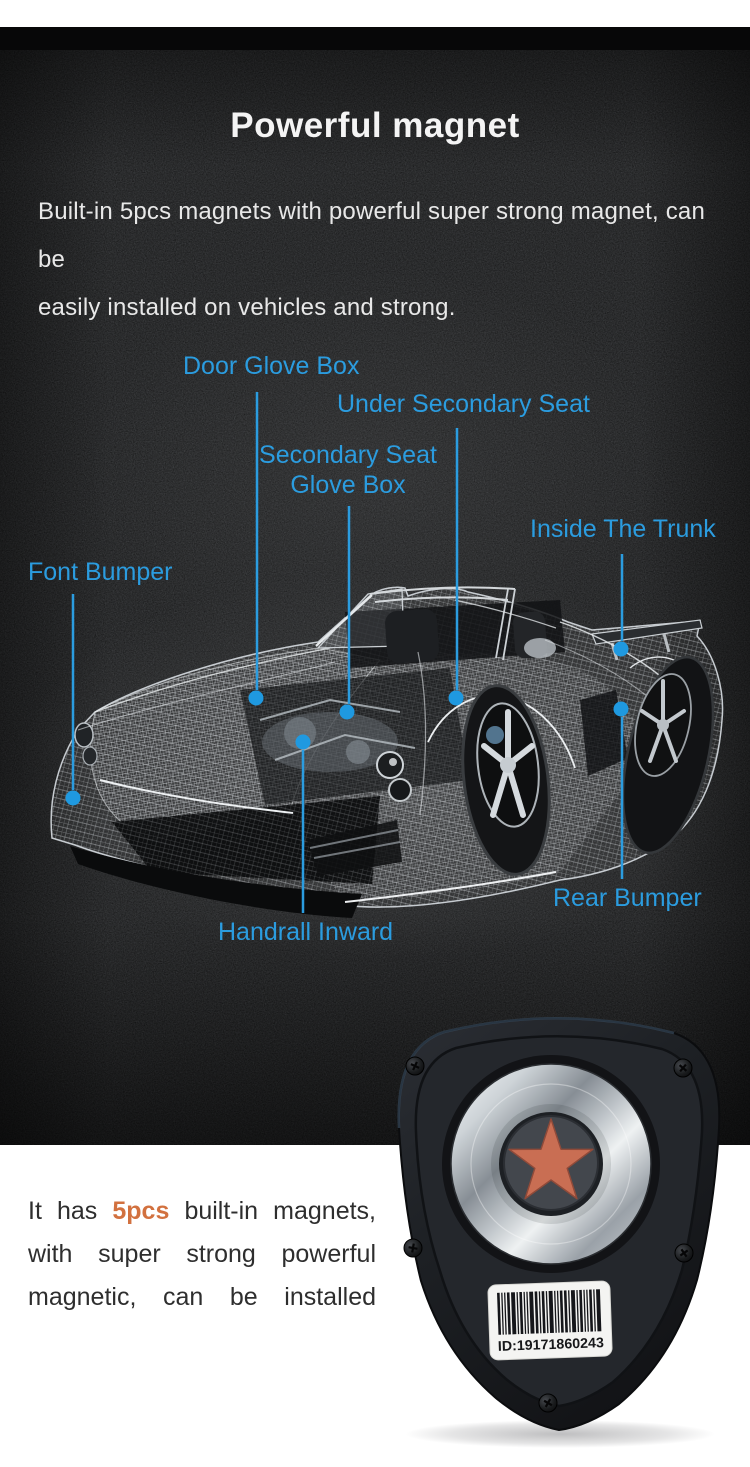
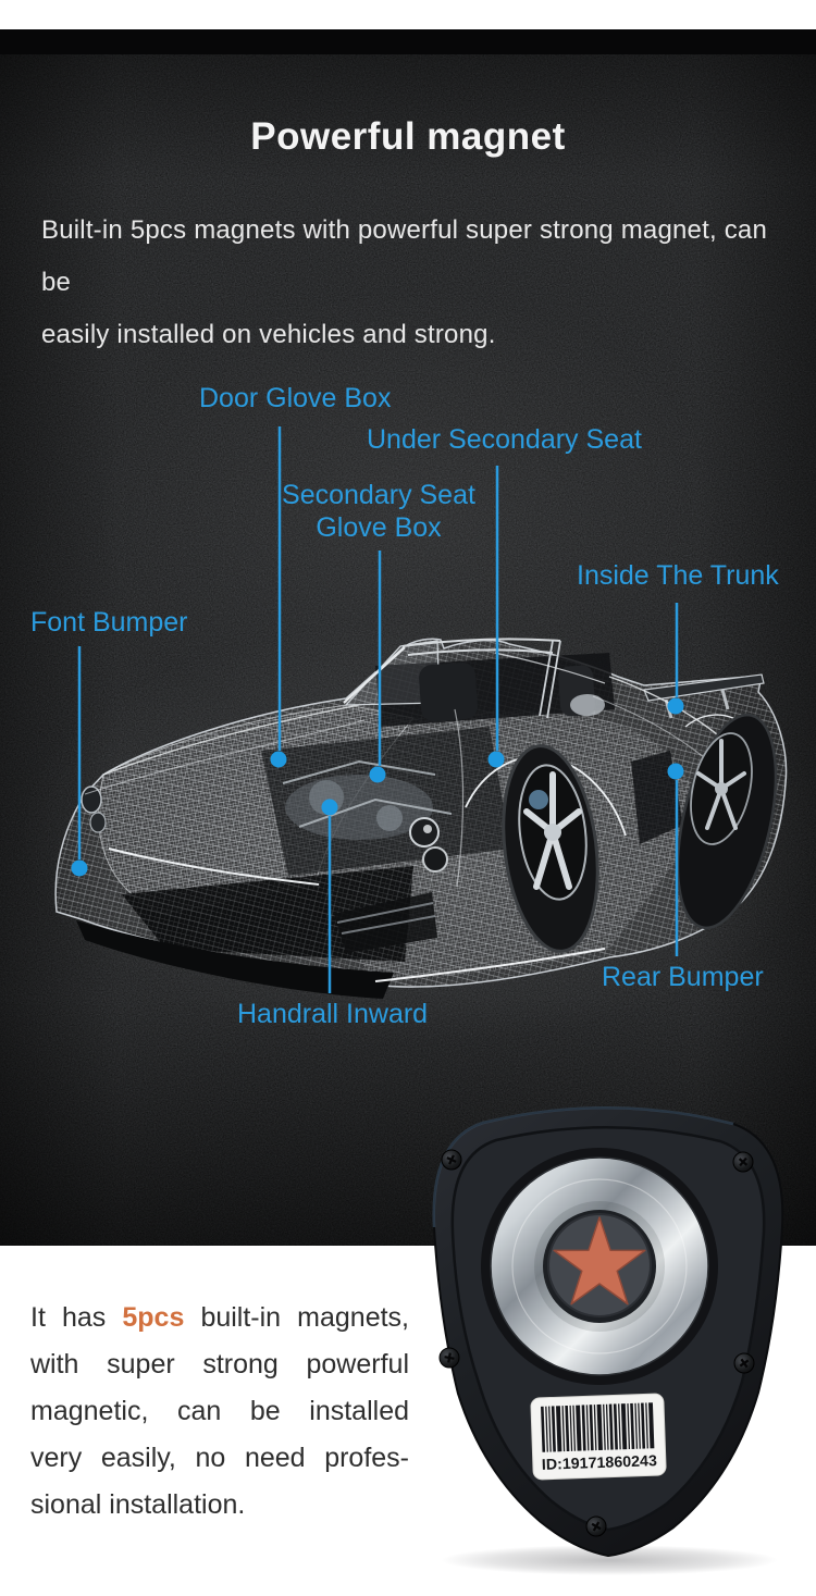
  Powerful magnet
  Built-in 5pcs magnets with powerful super strong magnet, can be
  easily installed on vehicles and strong.
  Door Glove Box
  Under Secondary Seat
  Secondary Seat
  Glove Box
  Inside The Trunk
  Font Bumper
  Handrall Inward
  Rear Bumper
  It has 5pcs built-in magnets,
  with super strong powerful
  magnetic, can be installed
+ very easily, no need profes-
+ sional installation.
